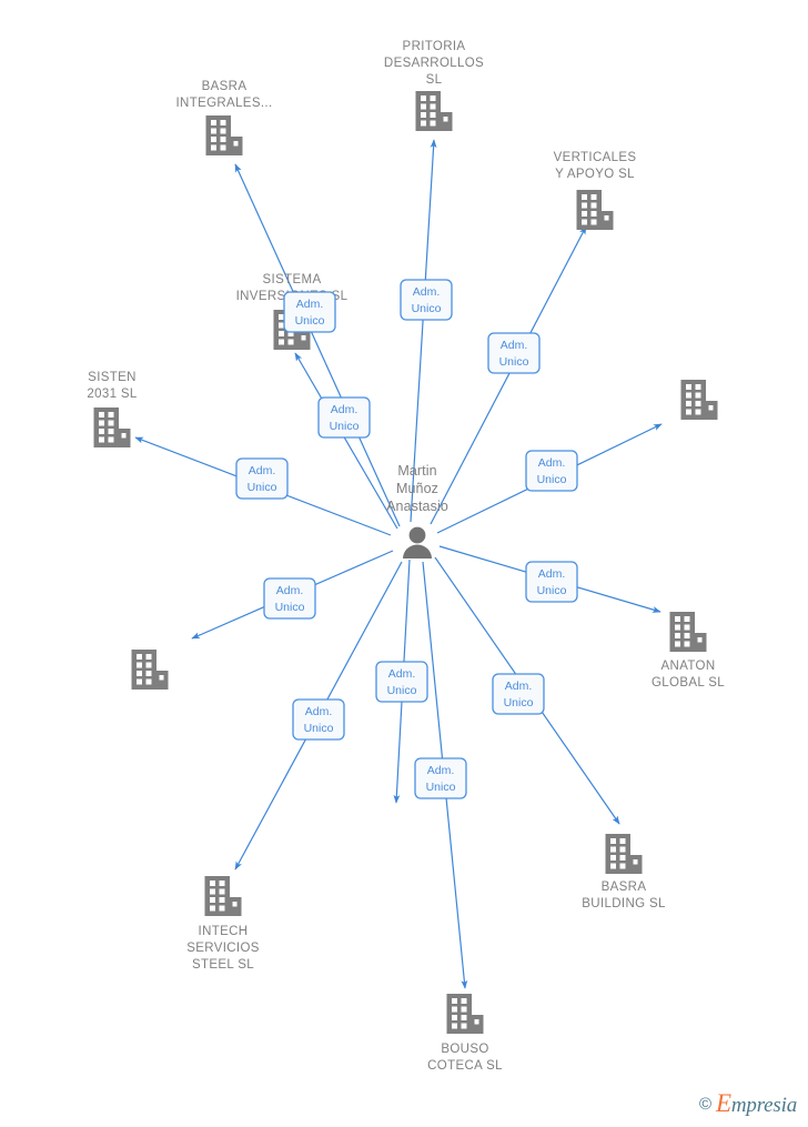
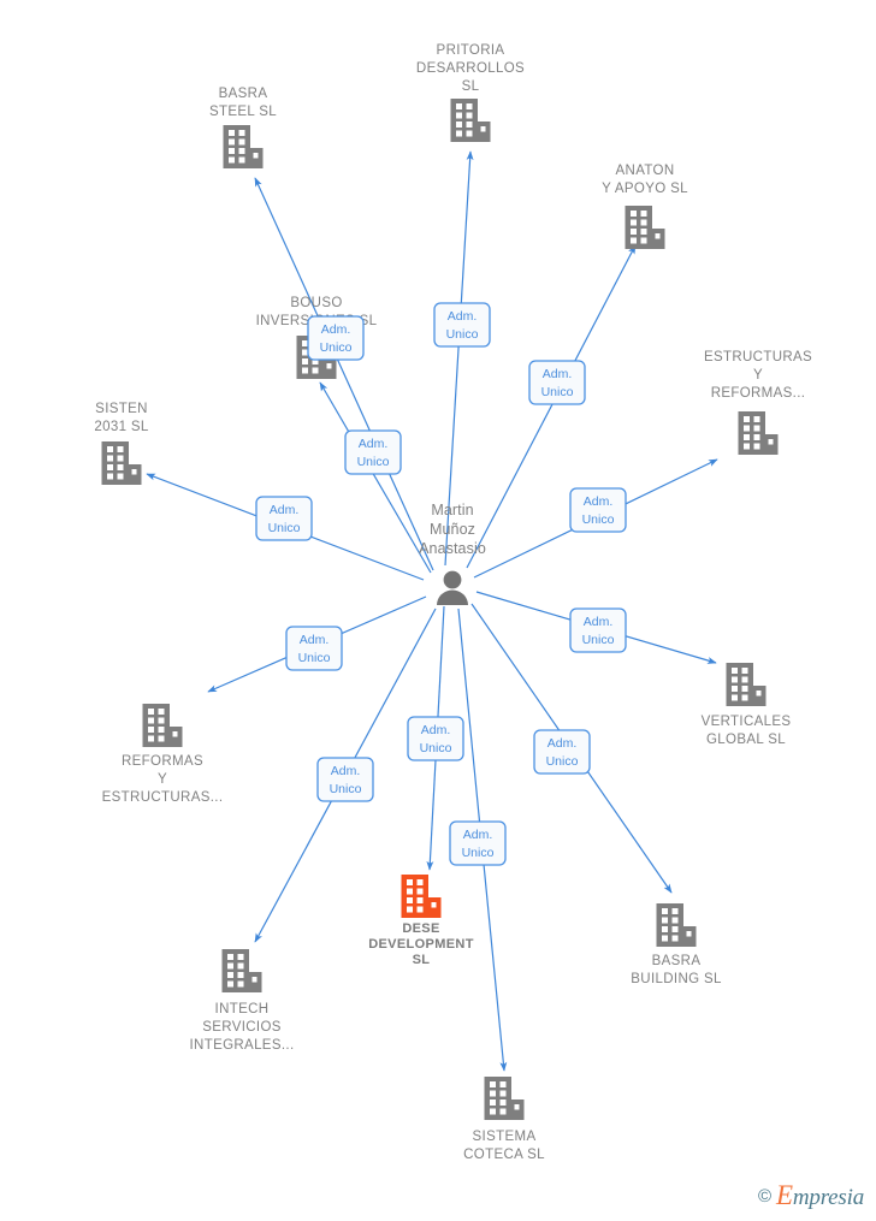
  PRITORIA DESARROLLOS SL
- BASRA INTEGRALES...
+ BASRA STEEL SL
- VERTICALES Y APOYO SL
+ ANATON Y APOYO SL
- SISTEMA INVERS SL
+ BOUSO INVERS SL
+ ESTRUCTURAS Y REFORMAS...
  SISTEN 2031 SL
- ANATON GLOBAL SL
+ VERTICALES GLOBAL SL
+ REFORMAS Y ESTRUCTURAS...
+ DESE DEVELOPMENT SL
  BASRA BUILDING SL
- INTECH SERVICIOS STEEL SL
+ INTECH SERVICIOS INTEGRALES...
- BOUSO COTECA SL
+ SISTEMA COTECA SL
  Martin Muñoz Anastasio
  Adm. Unico
  Adm. Unico
  Adm. Unico
  Adm. Unico
  Adm. Unico
  Adm. Unico
  Adm. Unico
  Adm. Unico
  Adm. Unico
  Adm. Unico
  Adm. Unico
  Adm. Unico
  ©
  Empresia
